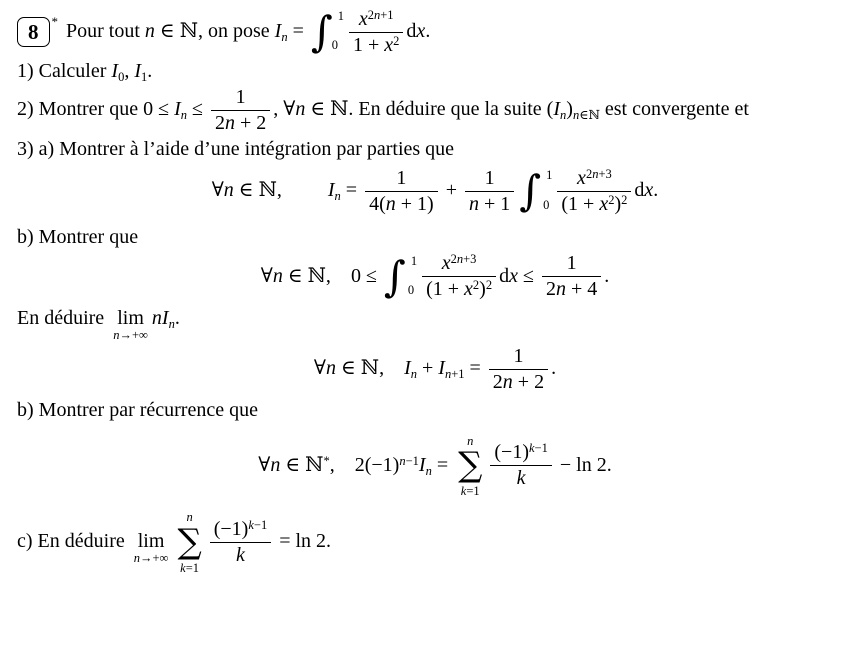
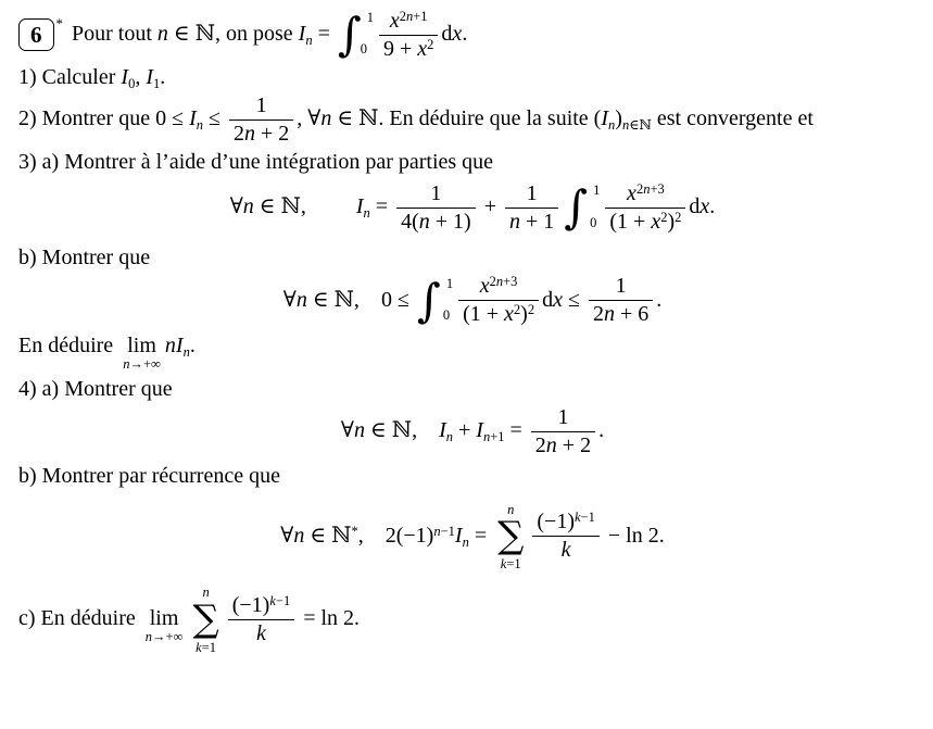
- 8 *Pour tout n ∈ ℕ, on pose In =
+ 6 *Pour tout n ∈ ℕ, on pose In =
  ∫
  1
  0
  x2n+1
- 1 + x2
+ 9 + x2
  dx.
  1) Calculer I0, I1.
  2) Montrer que 0 ≤ In ≤
  1
  2n + 2
  , ∀n ∈ ℕ. En déduire que la suite (In)n∈ℕ est convergente et
  3) a) Montrer à l’aide d’une intégration par parties que
  ∀n ∈ ℕ, In =
  1
  4(n + 1)
  +
  1
  n + 1
  ∫
  1
  0
  x2n+3
  (1 + x2)2
  dx.
  b) Montrer que
  ∀n ∈ ℕ, 0 ≤
  ∫
  1
  0
  x2n+3
  (1 + x2)2
  dx ≤
  1
- 2n + 4
+ 2n + 6
  .
  En déduire
  lim
  n→+∞
  nIn.
+ 4) a) Montrer que
  ∀n ∈ ℕ, In + In+1 =
  1
  2n + 2
  .
  b) Montrer par récurrence que
  ∀n ∈ ℕ*, 2(−1)n−1In =
  n
  ∑
  k=1
  (−1)k−1
  k
  − ln 2.
  c) En déduire
  lim
  n→+∞
  n
  ∑
  k=1
  (−1)k−1
  k
  = ln 2.
